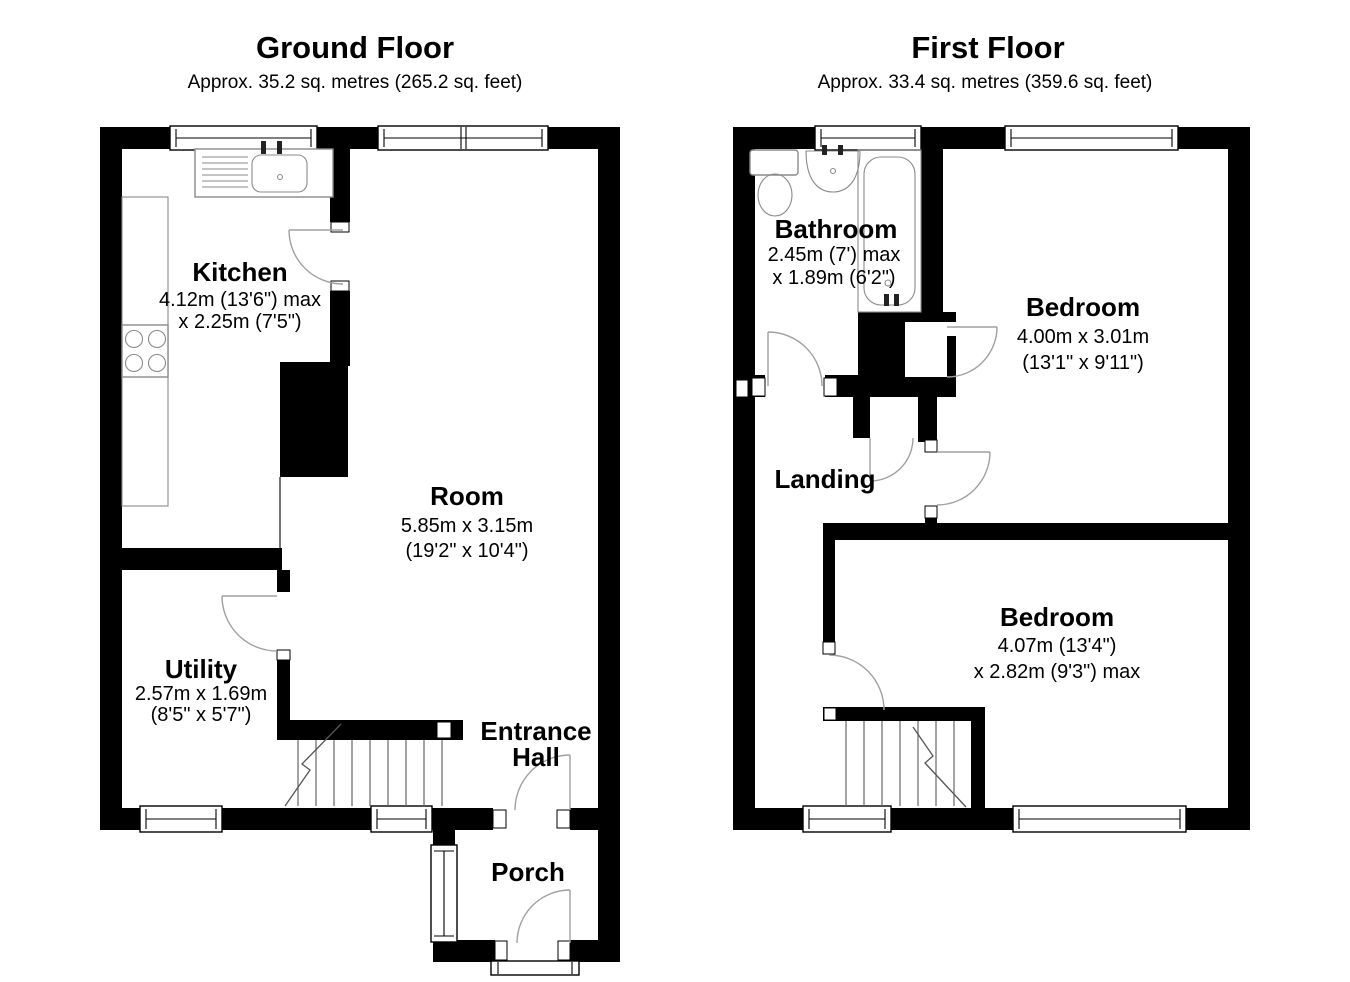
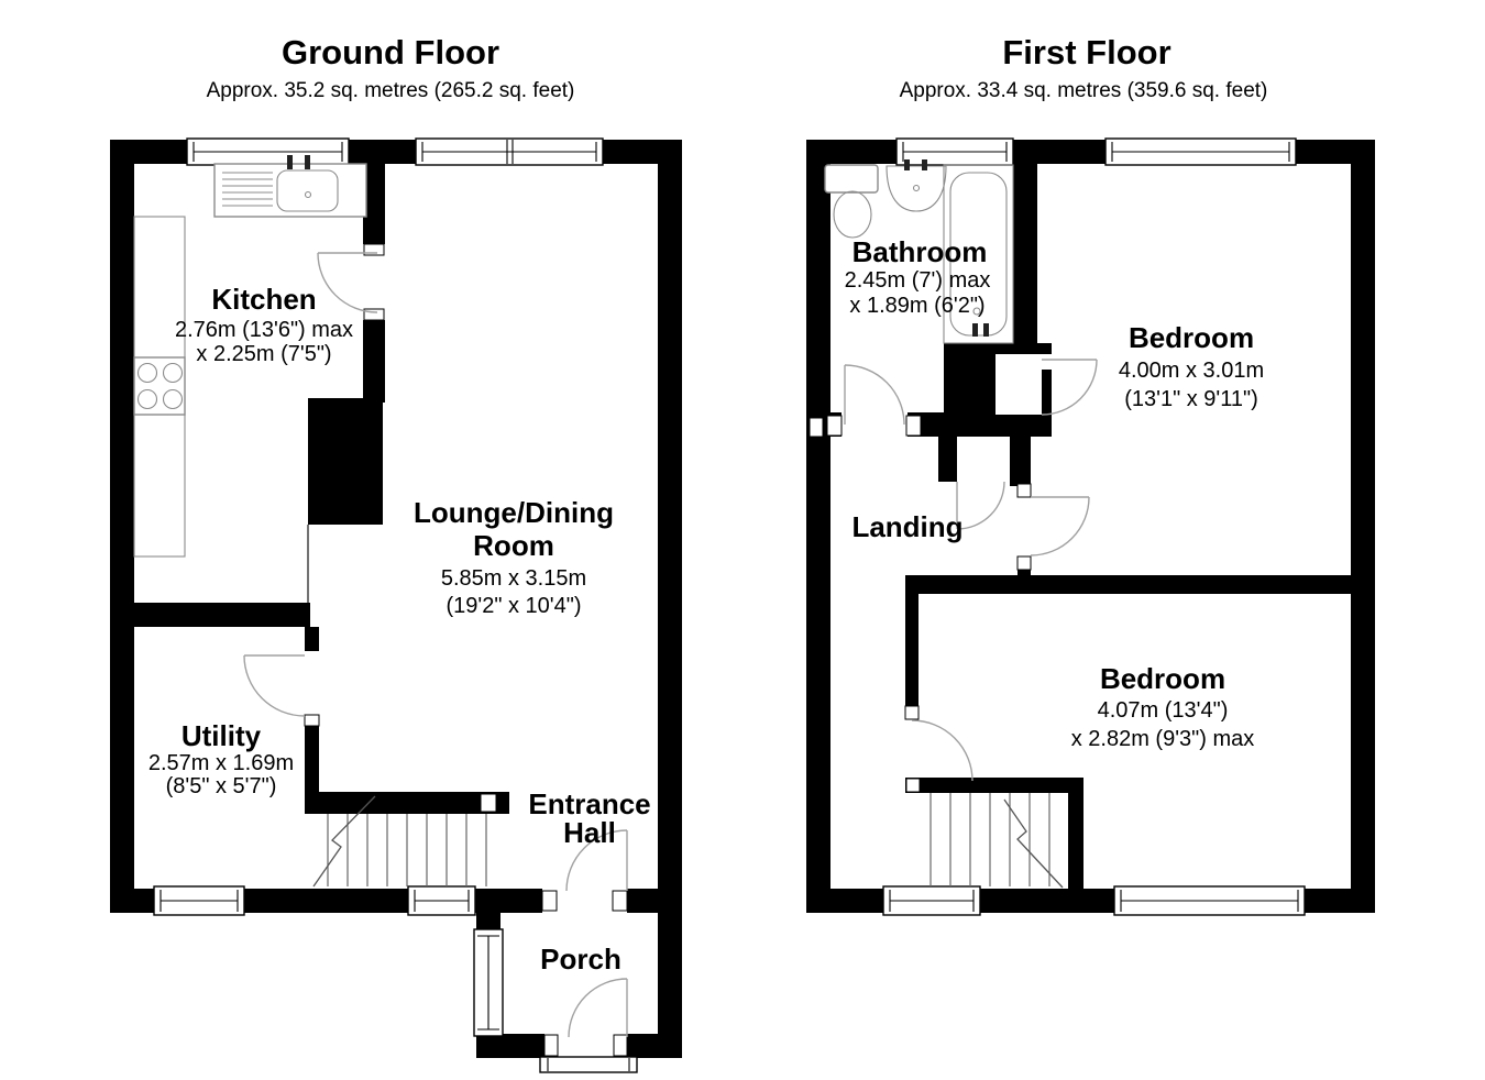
  Ground Floor
  Approx. 35.2 sq. metres (265.2 sq. feet)
  Kitchen
- 4.12m (13'6") max
+ 2.76m (13'6") max
  x 2.25m (7'5")
+ Lounge/Dining
  Room
  5.85m x 3.15m
  (19'2" x 10'4")
  Utility
  2.57m x 1.69m
  (8'5" x 5'7")
  Entrance
  Hall
  Porch
  First Floor
  Approx. 33.4 sq. metres (359.6 sq. feet)
  Bathroom
  2.45m (7') max
  x 1.89m (6'2")
  Bedroom
  4.00m x 3.01m
  (13'1" x 9'11")
  Landing
  Bedroom
  4.07m (13'4")
  x 2.82m (9'3") max
